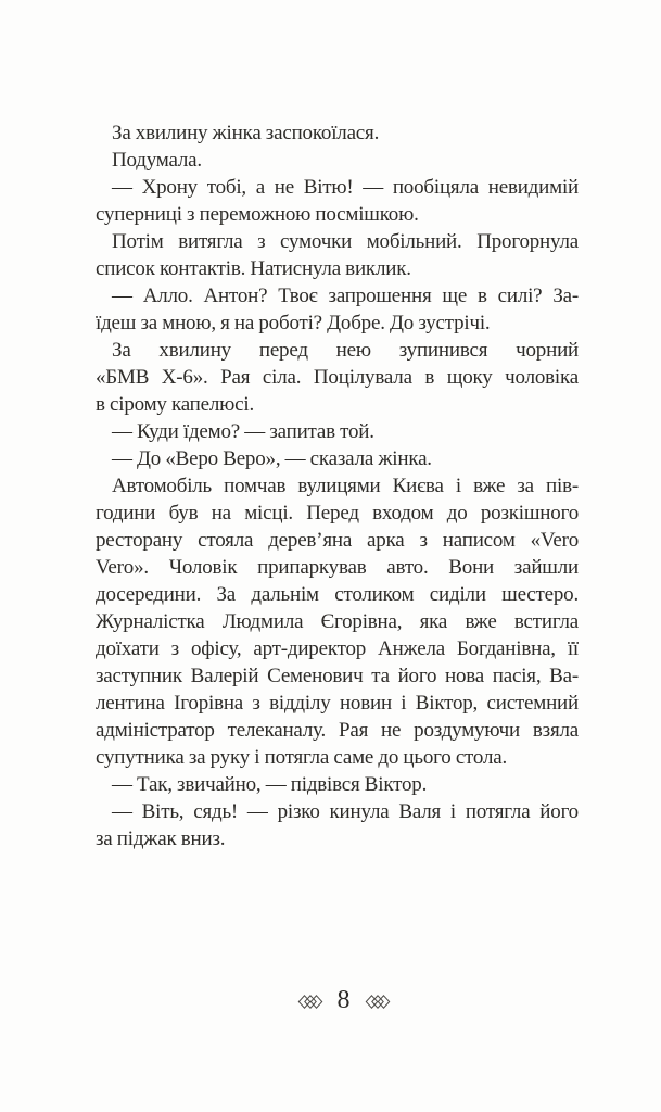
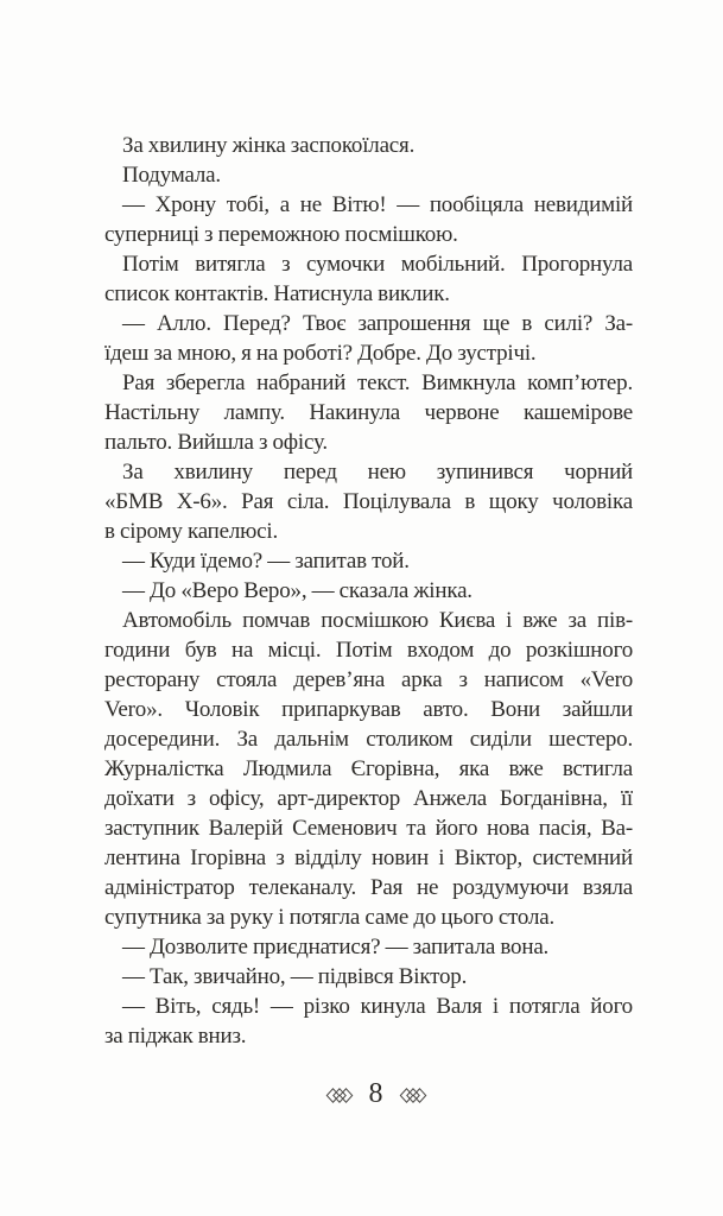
  За хвилину жінка заспокоїлася.
  Подумала.
  — Хрону тобі, а не Вітю! — пообіцяла невидимій
  суперниці з переможною посмішкою.
  Потім витягла з сумочки мобільний. Прогорнула
  список контактів. Натиснула виклик.
- — Алло. Антон? Твоє запрошення ще в силі? За-
+ — Алло. Перед? Твоє запрошення ще в силі? За-
  їдеш за мною, я на роботі? Добре. До зустрічі.
+ Рая зберегла набраний текст. Вимкнула комп’ютер.
+ Настільну лампу. Накинула червоне кашемірове
+ пальто. Вийшла з офісу.
  За хвилину перед нею зупинився чорний
  «БМВ Х-6». Рая сіла. Поцілувала в щоку чоловіка
  в сірому капелюсі.
  — Куди їдемо? — запитав той.
  — До «Веро Веро», — сказала жінка.
- Автомобіль помчав вулицями Києва і вже за пів-
+ Автомобіль помчав посмішкою Києва і вже за пів-
- години був на місці. Перед входом до розкішного
+ години був на місці. Потім входом до розкішного
  ресторану стояла дерев’яна арка з написом «Vero
  Vero». Чоловік припаркував авто. Вони зайшли
  досередини. За дальнім столиком сиділи шестеро.
  Журналістка Людмила Єгорівна, яка вже встигла
  доїхати з офісу, арт-директор Анжела Богданівна, її
  заступник Валерій Семенович та його нова пасія, Ва-
  лентина Ігорівна з відділу новин і Віктор, системний
  адміністратор телеканалу. Рая не роздумуючи взяла
  супутника за руку і потягла саме до цього стола.
+ — Дозволите приєднатися? — запитала вона.
  — Так, звичайно, — підвівся Віктор.
  — Віть, сядь! — різко кинула Валя і потягла його
  за піджак вниз.
  8
